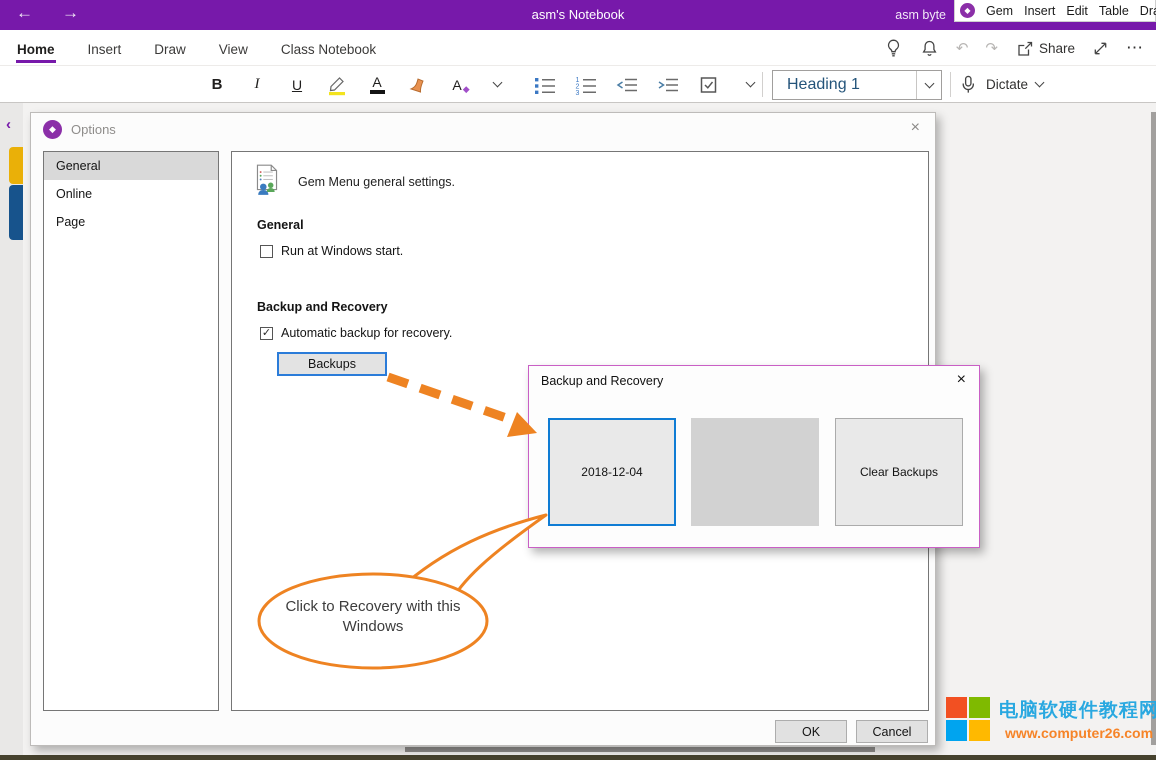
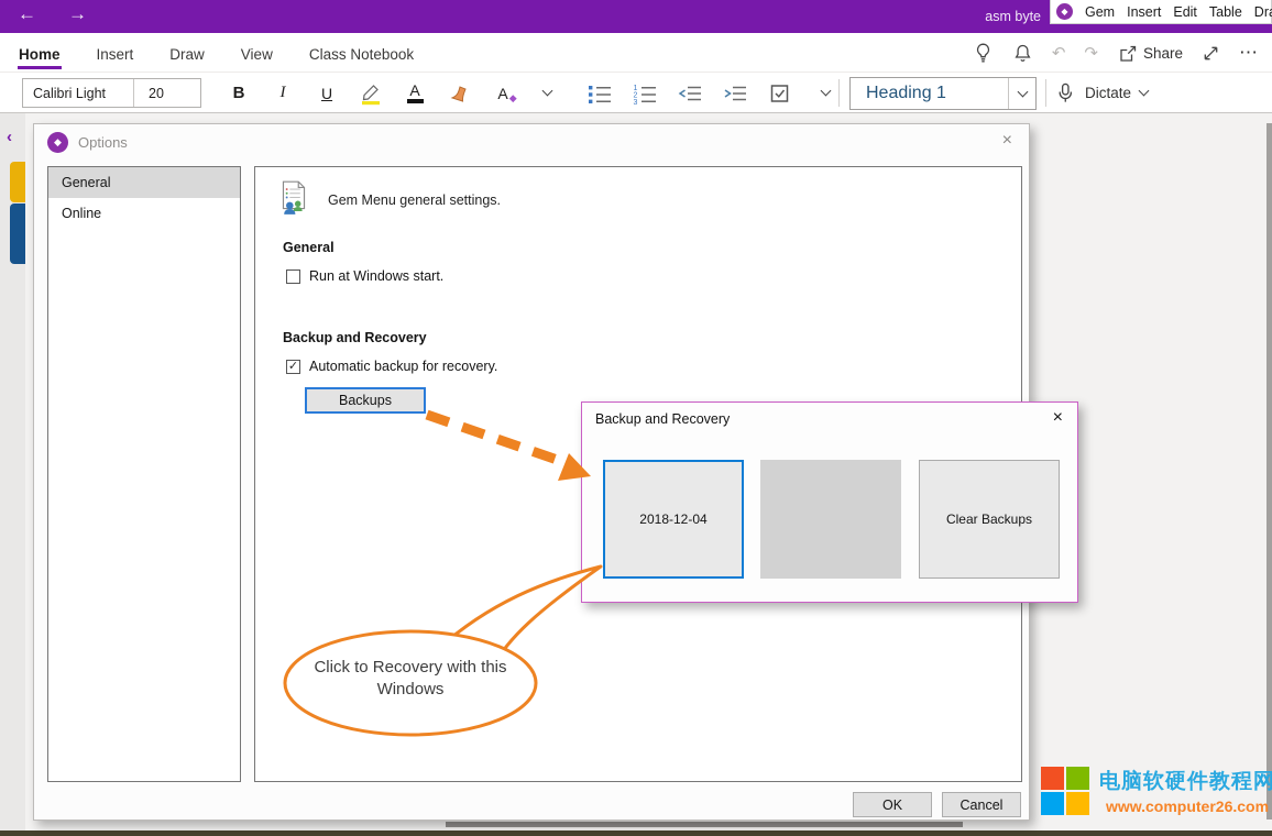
  ←
  →
- asm's Notebook
  asm byte
  ◆
  Gem
  Insert
  Edit
  Table
  Home
  Insert
  Draw
  View
  Class Notebook
  ↶
  ↷
  Share
  ⋯
+ Calibri Light
+ 20
  B
  I
  U
  A
  A
  ◆
  Heading 1
  Dictate
  ‹
  ◆
  Options
  ×
  General
  Online
- Page
  Gem Menu general settings.
  General
  Run at Windows start.
  Backup and Recovery
  ✓
  Automatic backup for recovery.
  Backups
  OK
  Cancel
  Backup and Recovery
  ×
  2018-12-04
  Clear Backups
  Click to Recovery with this Windows
  电脑软硬件教程网
  www.computer26.com
